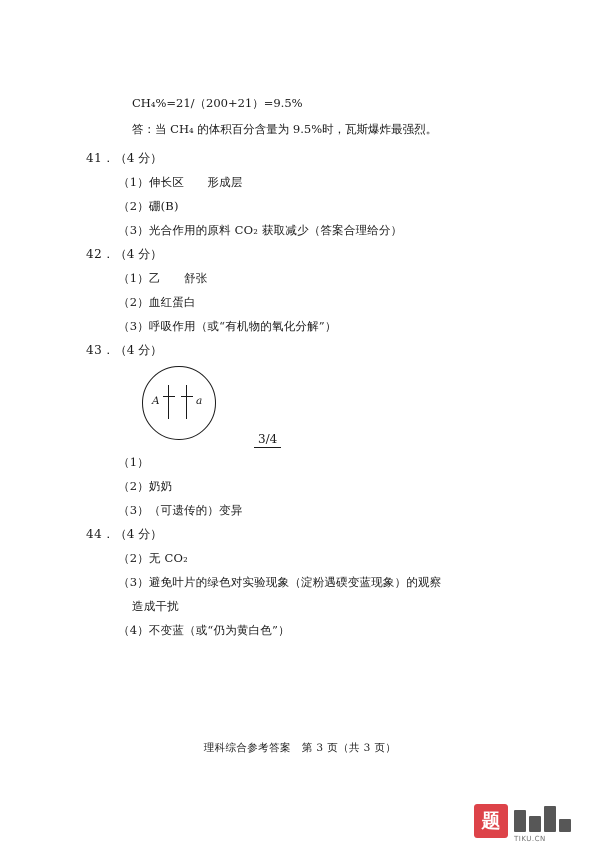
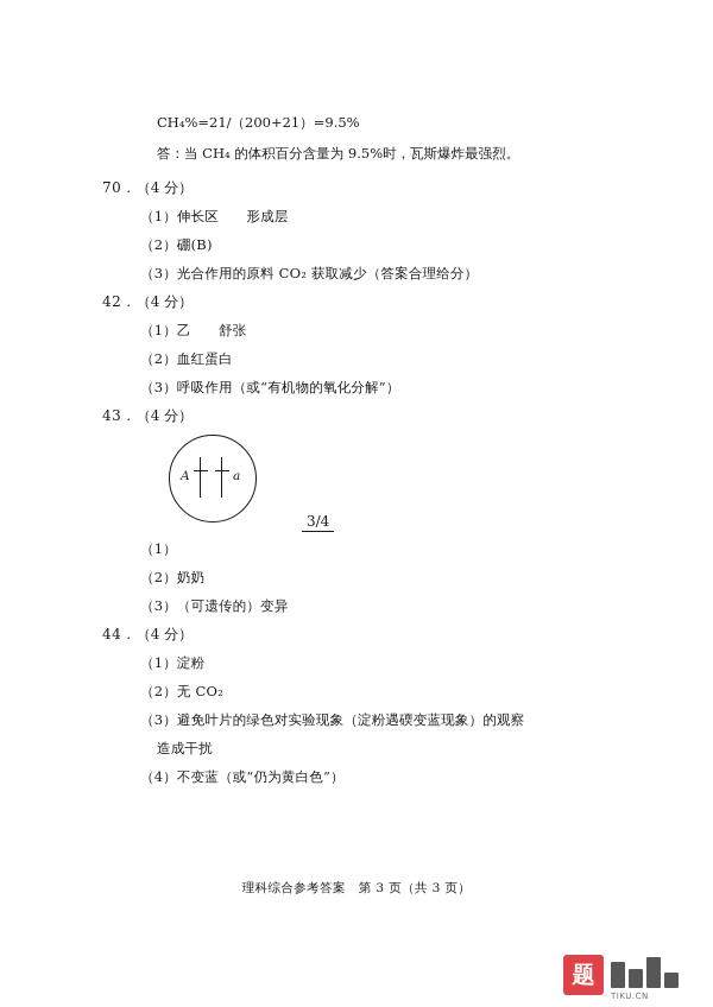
  CH₄%=21/（200+21）=9.5%
  答：当 CH₄ 的体积百分含量为 9.5%时，瓦斯爆炸最强烈。
- 41．（4 分）
+ 70．（4 分）
  （1）伸长区 形成层
  （2）硼(B)
  （3）光合作用的原料 CO₂ 获取减少（答案合理给分）
  42．（4 分）
  （1）乙 舒张
  （2）血红蛋白
  （3）呼吸作用（或“有机物的氧化分解”）
  43．（4 分）
  A
  a
  3/4
  （1）
  （2）奶奶
  （3）（可遗传的）变异
  44．（4 分）
+ （1）淀粉
  （2）无 CO₂
  （3）避免叶片的绿色对实验现象（淀粉遇碝变蓝现象）的观察
  造成干扰
  （4）不变蓝（或“仍为黄白色”）
  理科综合参考答案 第 3 页（共 3 页）
  题
  TIKU.CN
